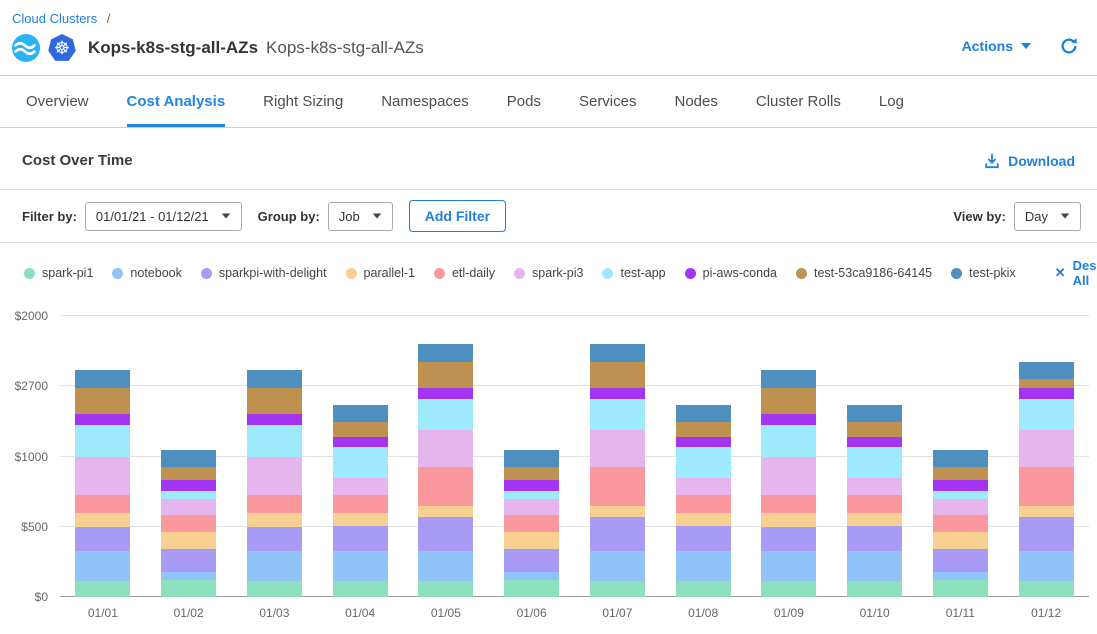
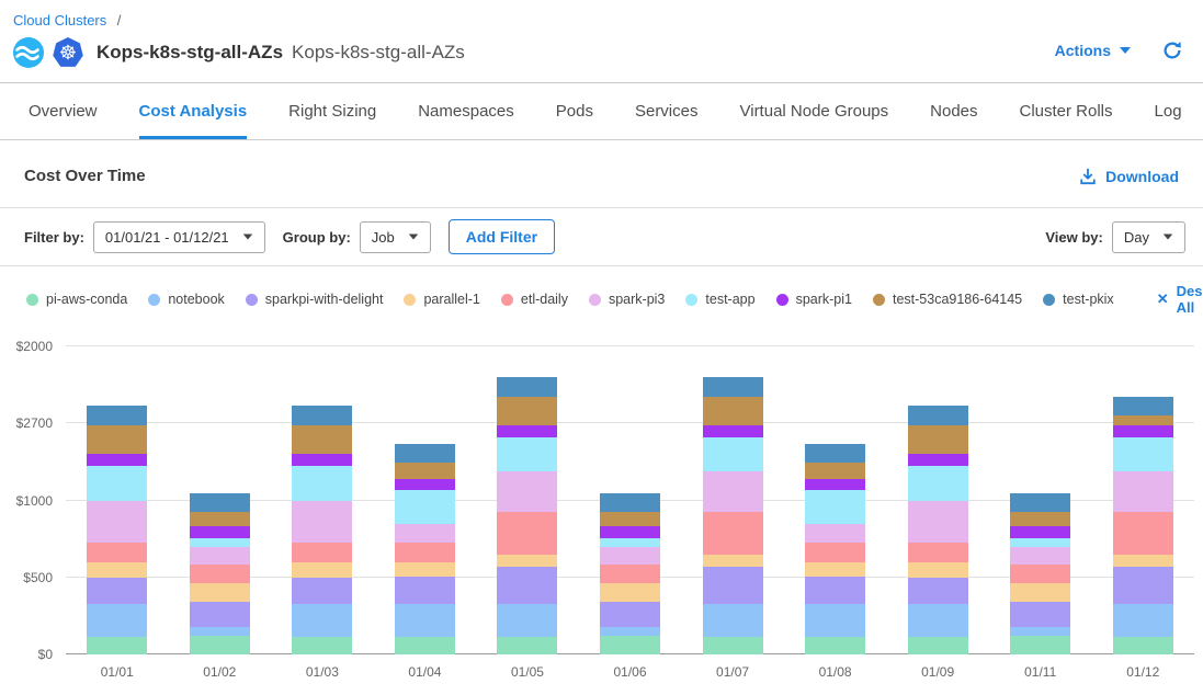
  Cloud Clusters /
  ☸
  Kops-k8s-stg-all-AZs
  Kops-k8s-stg-all-AZs
  Actions
  Overview
  Cost Analysis
  Right Sizing
  Namespaces
  Pods
  Services
+ Virtual Node Groups
  Nodes
  Cluster Rolls
  Log
  Cost Over Time
  Download
  Filter by:
  01/01/21 - 01/12/21
  Group by:
  Job
  Add Filter
  View by:
  Day
- spark-pi1
+ pi-aws-conda
  notebook
  sparkpi-with-delight
  parallel-1
  etl-daily
  spark-pi3
  test-app
- pi-aws-conda
+ spark-pi1
  test-53ca9186-64145
  test-pkix
  ✕
  $0
  $500
  $1000
  $2700
  $2000
  01/01
  01/02
  01/03
  01/04
  01/05
  01/06
  01/07
  01/08
  01/09
- 01/10
  01/11
  01/12
